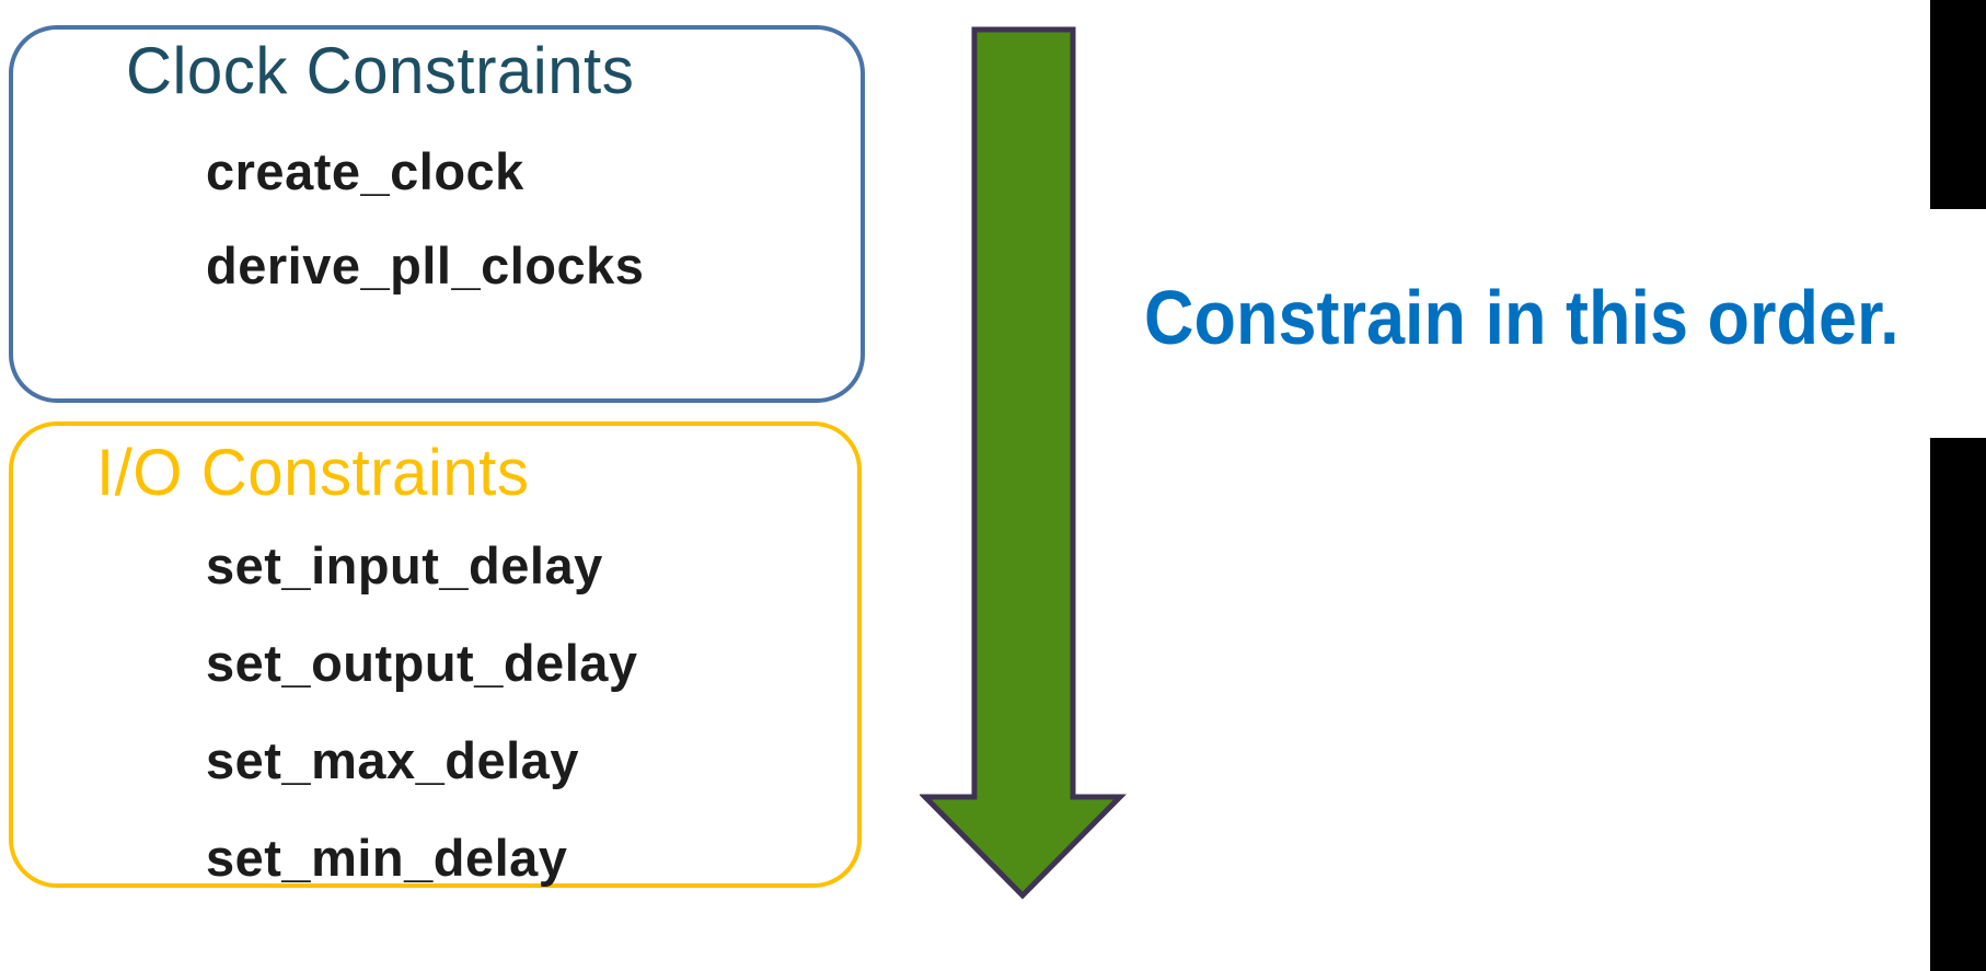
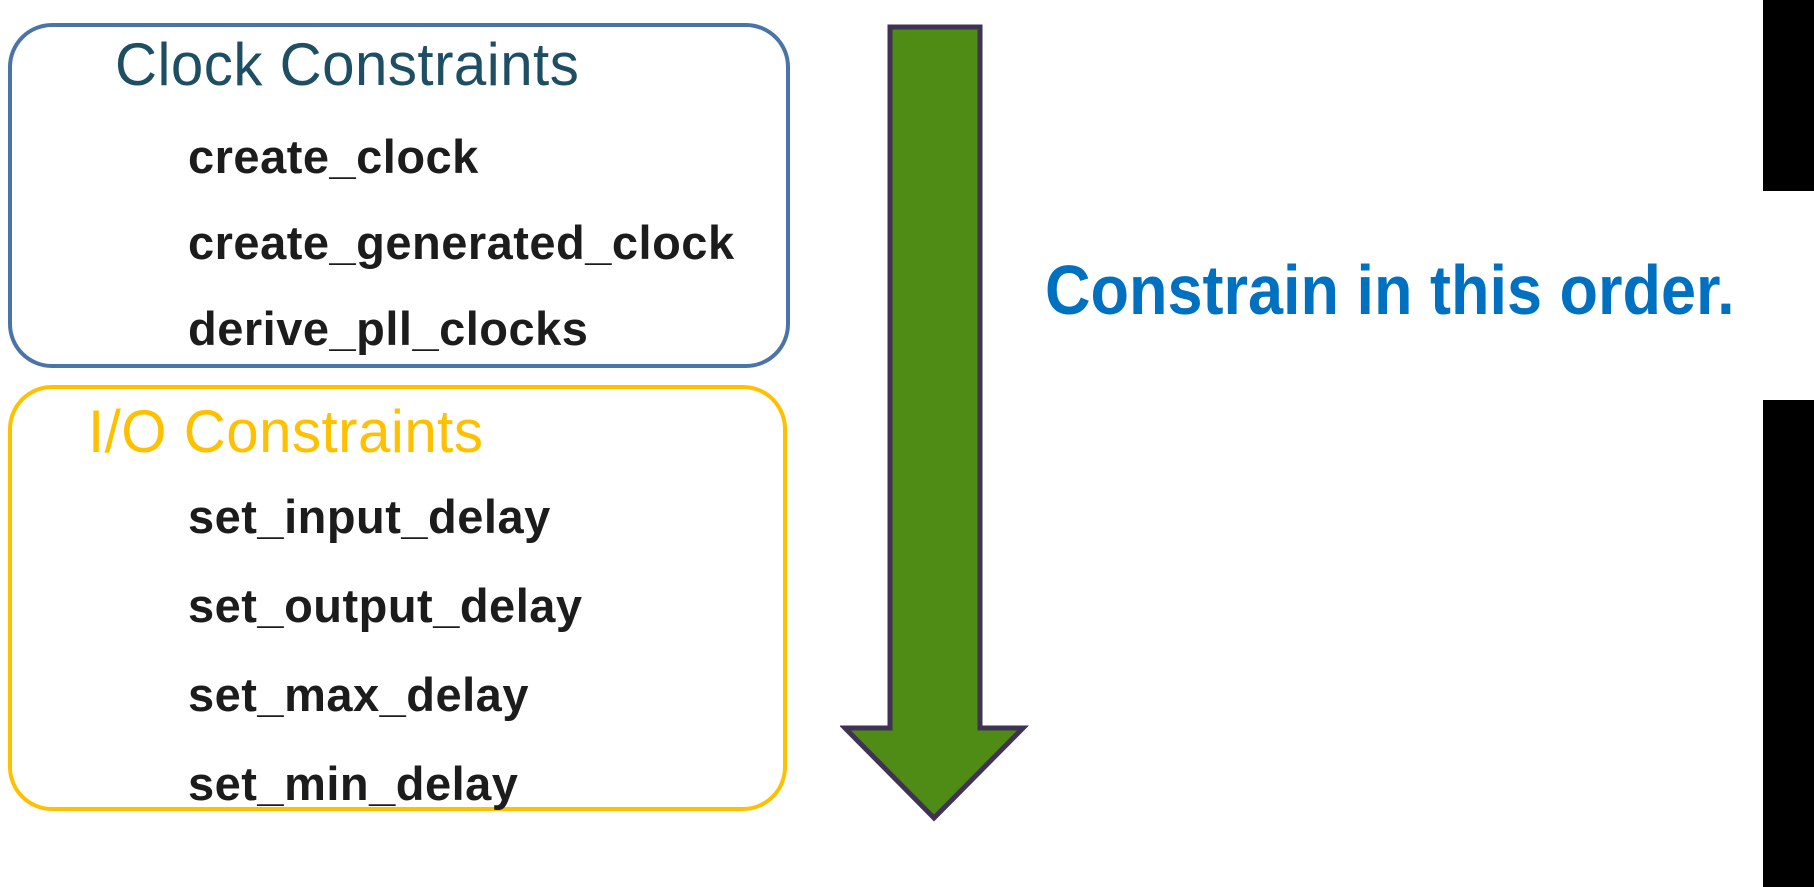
  Clock Constraints
  create_clock
+ create_generated_clock
  derive_pll_clocks
  I/O Constraints
  set_input_delay
  set_output_delay
  set_max_delay
  set_min_delay
  Constrain in this order.
